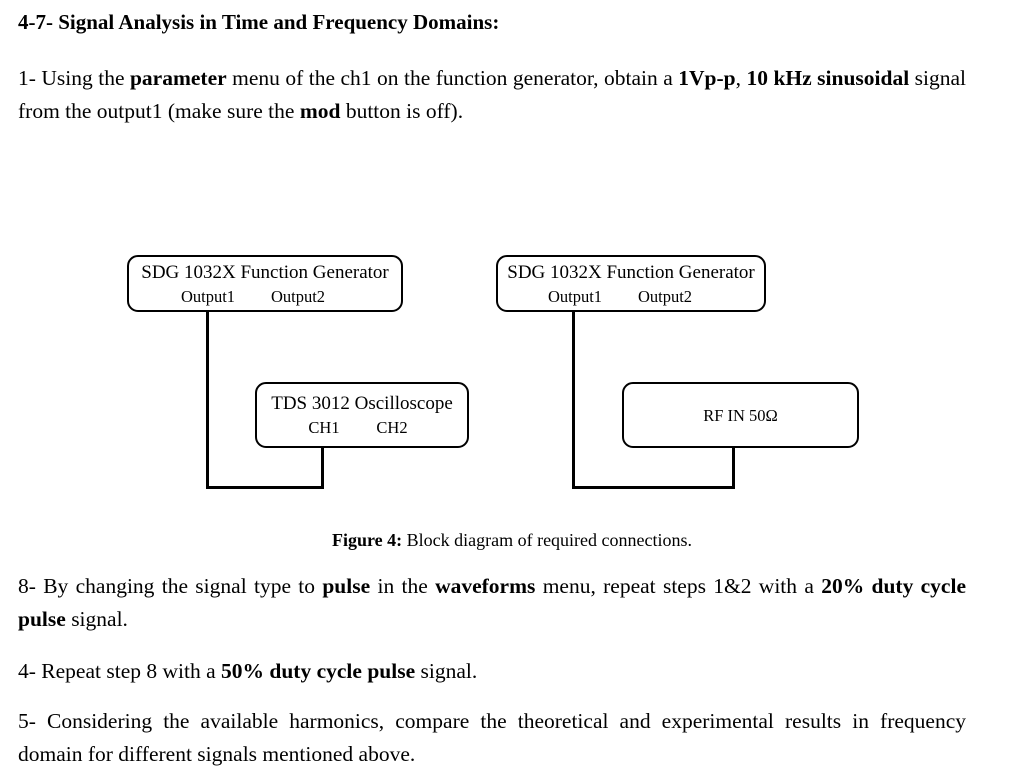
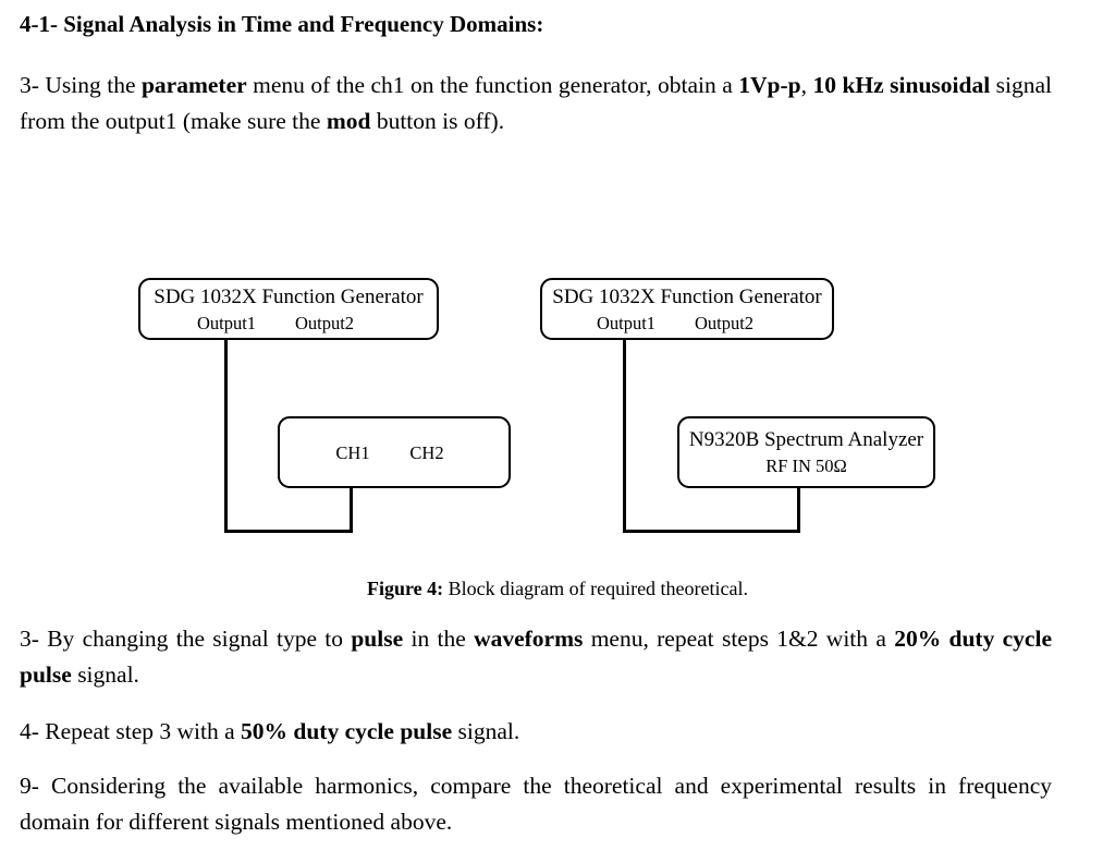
- 4-7- Signal Analysis in Time and Frequency Domains:
+ 4-1- Signal Analysis in Time and Frequency Domains:
- 1- Using the parameter menu of the ch1 on the function generator, obtain a 1Vp-p, 10 kHz sinusoidal signal from the output1 (make sure the mod button is off).
+ 3- Using the parameter menu of the ch1 on the function generator, obtain a 1Vp-p, 10 kHz sinusoidal signal from the output1 (make sure the mod button is off).
  SDG 1032X Function Generator
  Output1
  Output2
- TDS 3012 Oscilloscope
  CH1
  CH2
  SDG 1032X Function Generator
  Output1
  Output2
+ N9320B Spectrum Analyzer
  RF IN 50Ω
- Figure 4: Block diagram of required connections.
+ Figure 4: Block diagram of required theoretical.
- 8- By changing the signal type to pulse in the waveforms menu, repeat steps 1&2 with a 20% duty cycle pulse signal.
+ 3- By changing the signal type to pulse in the waveforms menu, repeat steps 1&2 with a 20% duty cycle pulse signal.
- 4- Repeat step 8 with a 50% duty cycle pulse signal.
+ 4- Repeat step 3 with a 50% duty cycle pulse signal.
- 5- Considering the available harmonics, compare the theoretical and experimental results in frequency domain for different signals mentioned above.
+ 9- Considering the available harmonics, compare the theoretical and experimental results in frequency domain for different signals mentioned above.
